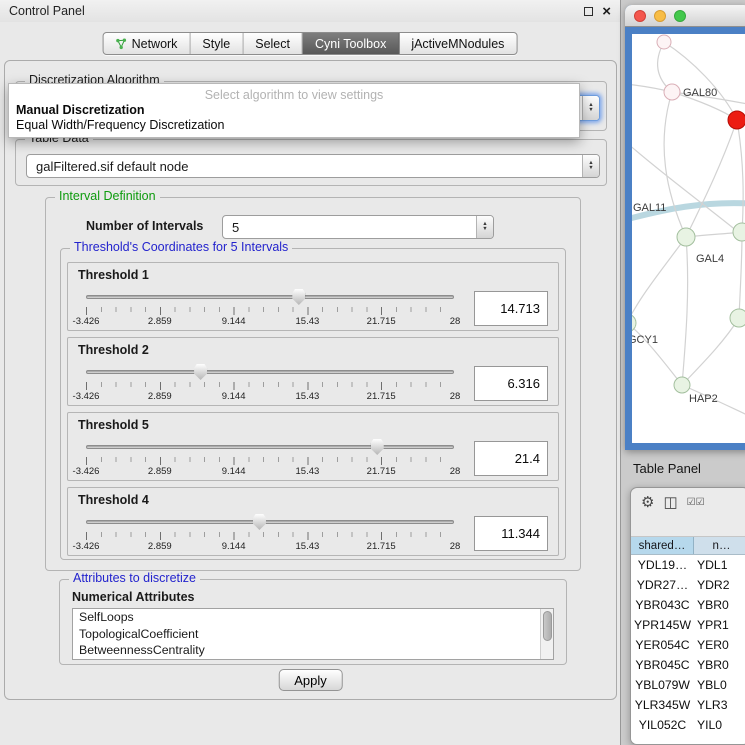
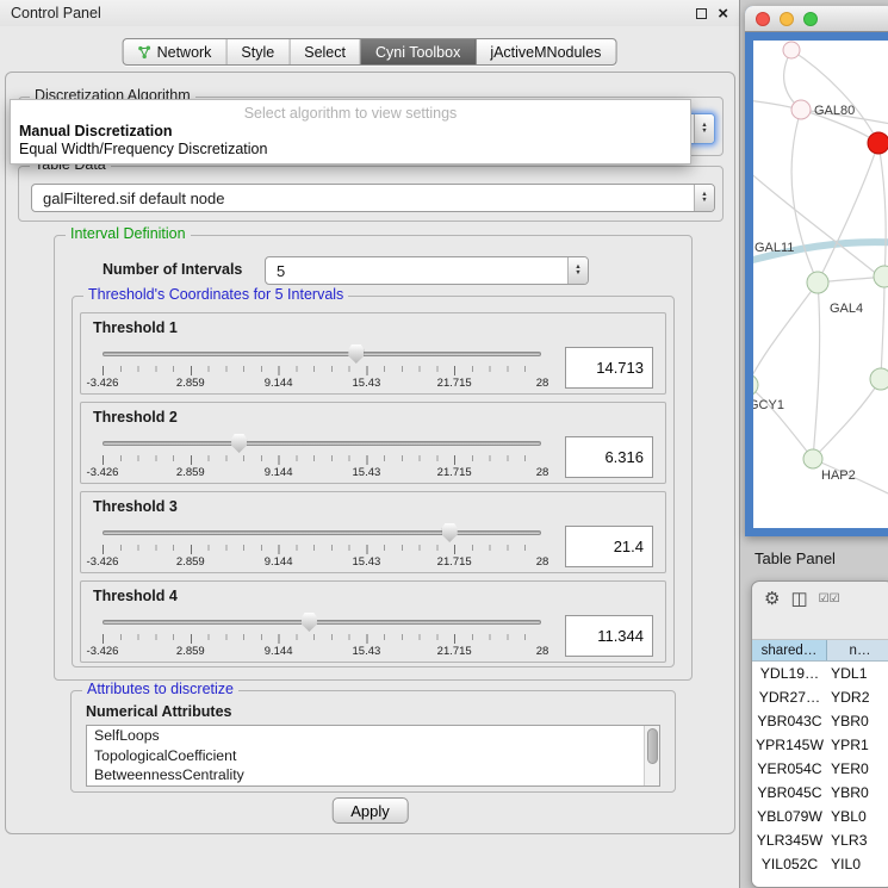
  Control Panel
  ×
  Network
  Style
  Select
  Cyni Toolbox
  jActiveMNodules
  Discretization Algorithm
  Table Data
  galFiltered.sif default node
  Interval Definition
  Number of Intervals
  5
  Threshold's Coordinates for 5 Intervals
  Threshold 1
  -3.426
  2.859
  9.144
  15.43
  21.715
  28
  14.713
  Threshold 2
  -3.426
  2.859
  9.144
  15.43
  21.715
  28
  6.316
- Threshold 5
+ Threshold 3
  -3.426
  2.859
  9.144
  15.43
  21.715
  28
  21.4
  Threshold 4
  -3.426
  2.859
  9.144
  15.43
  21.715
  28
  11.344
  Attributes to discretize
  Numerical Attributes
  SelfLoops
  TopologicalCoefficient
  BetweennessCentrality
  Apply
  Select algorithm to view settings
  Manual Discretization
  Equal Width/Frequency Discretization
  GAL80
  GAL11
  GAL4
  GCY1
  HAP2
  Table Panel
  ⚙
  ◫
  ☑☑
  shared…
  n…
  YDL19…
  YDL1
  YDR27…
  YDR2
  YBR043C
  YBR0
  YPR145W
  YPR1
  YER054C
  YER0
  YBR045C
  YBR0
  YBL079W
  YBL0
  YLR345W
  YLR3
  YIL052C
  YIL0
